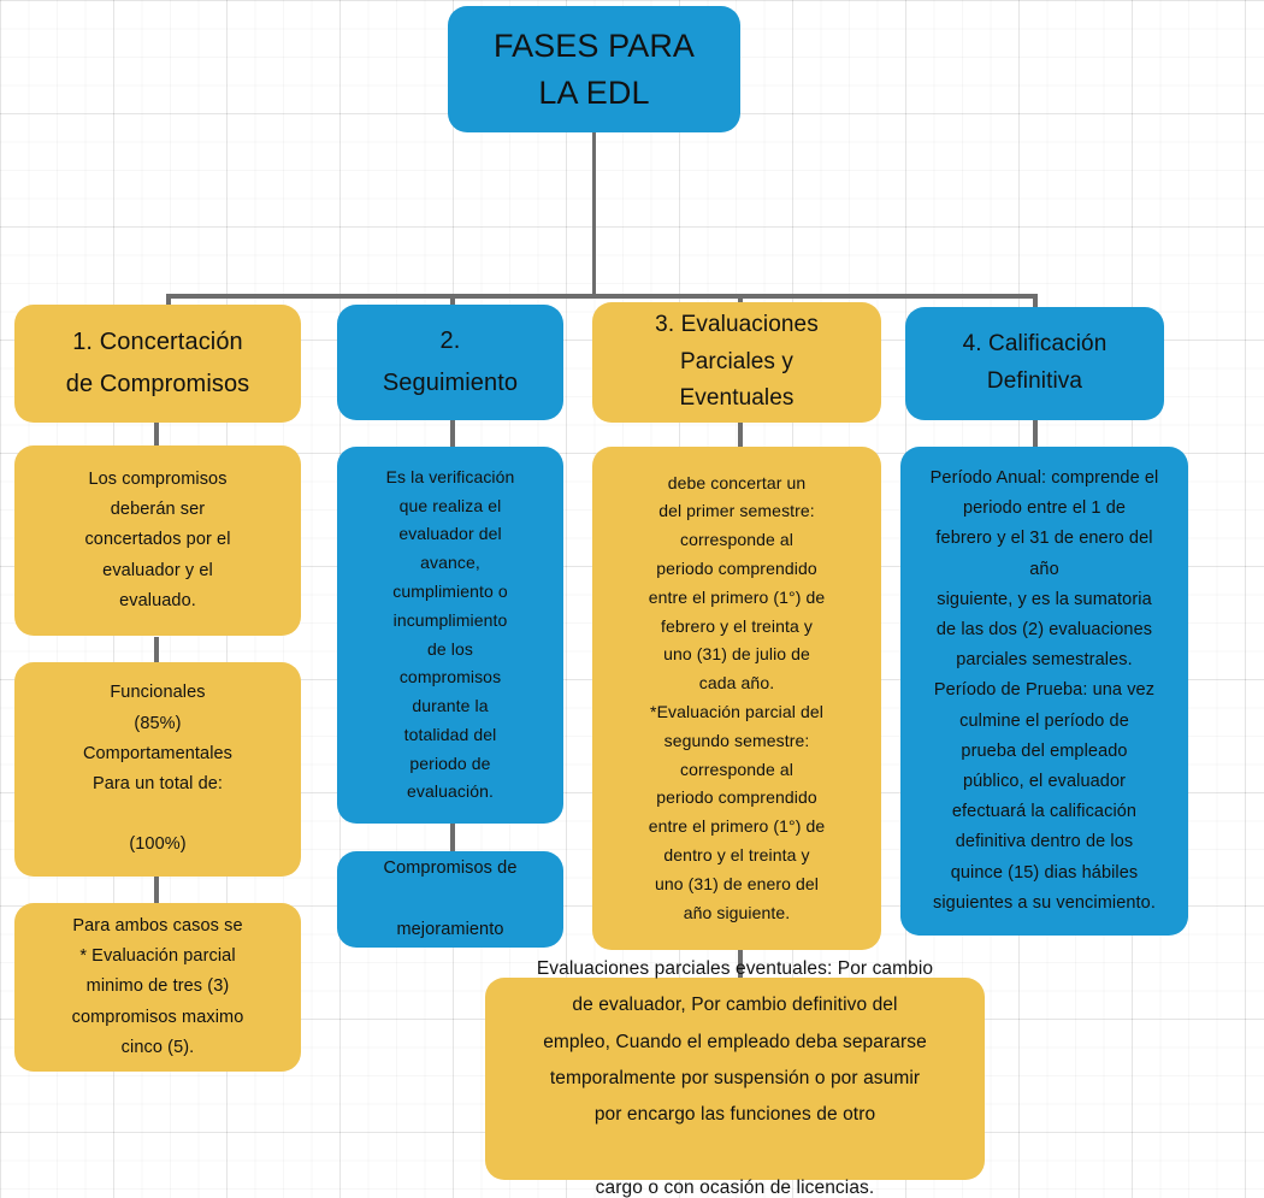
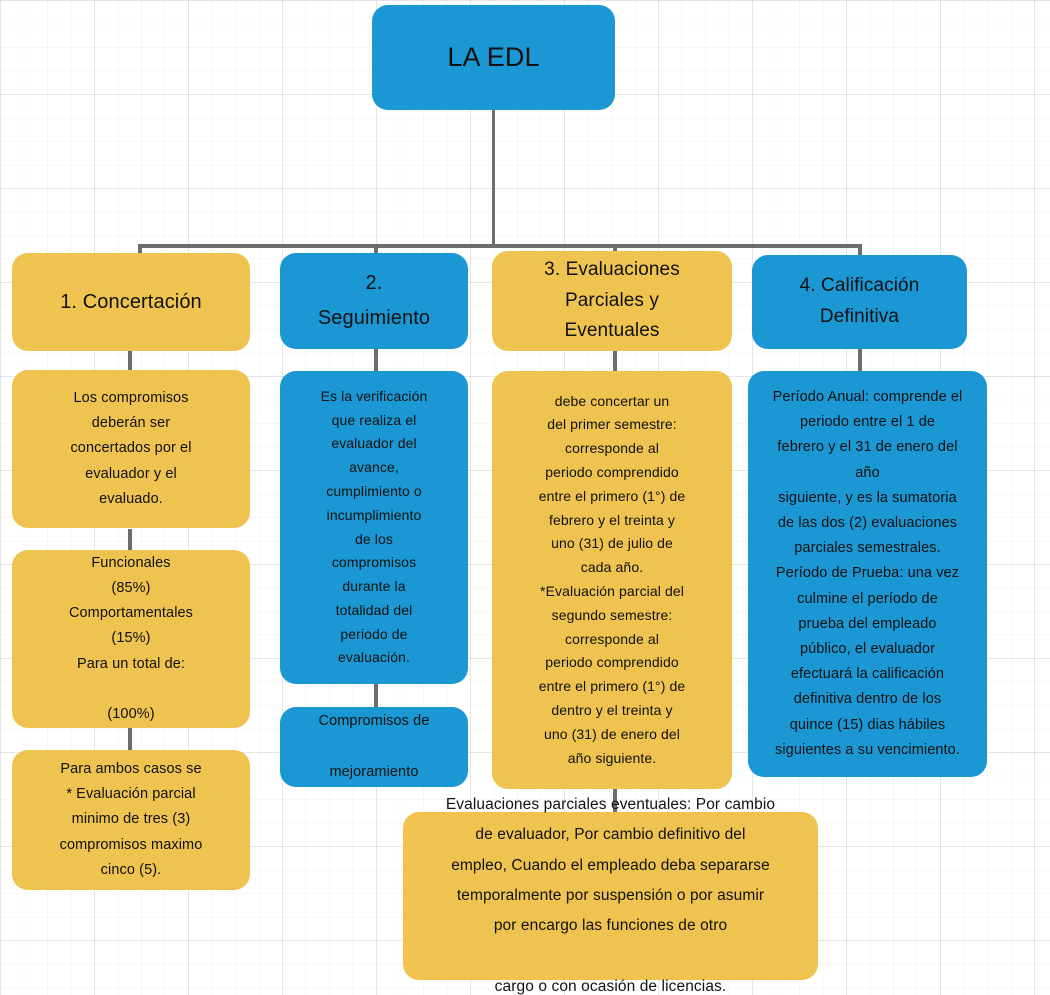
- FASES PARA
  LA EDL
  1. Concertación
- de Compromisos
  Los compromisos
  deberán ser
  concertados por el
  evaluador y el
  evaluado.
  Funcionales
  (85%)
  Comportamentales
+ (15%)
  Para un total de:
  (100%)
  Para ambos casos se
  * Evaluación parcial
  minimo de tres (3)
  compromisos maximo
  cinco (5).
  2.
  Seguimiento
  Es la verificación
  que realiza el
  evaluador del
  avance,
  cumplimiento o
  incumplimiento
  de los
  compromisos
  durante la
  totalidad del
  periodo de
  evaluación.
  Compromisos de
  mejoramiento
  3. Evaluaciones
  Parciales y
  Eventuales
  debe concertar un
  del primer semestre:
  corresponde al
  periodo comprendido
  entre el primero (1°) de
  febrero y el treinta y
  uno (31) de julio de
  cada año.
  *Evaluación parcial del
  segundo semestre:
  corresponde al
  periodo comprendido
  entre el primero (1°) de
  dentro y el treinta y
  uno (31) de enero del
  año siguiente.
  4. Calificación
  Definitiva
  Período Anual: comprende el
  periodo entre el 1 de
  febrero y el 31 de enero del
  año
  siguiente, y es la sumatoria
  de las dos (2) evaluaciones
  parciales semestrales.
  Período de Prueba: una vez
  culmine el período de
  prueba del empleado
  público, el evaluador
  efectuará la calificación
  definitiva dentro de los
  quince (15) dias hábiles
  siguientes a su vencimiento.
  Evaluaciones parciales eventuales: Por cambio
  de evaluador, Por cambio definitivo del
  empleo, Cuando el empleado deba separarse
  temporalmente por suspensión o por asumir
  por encargo las funciones de otro
  cargo o con ocasión de licencias.
